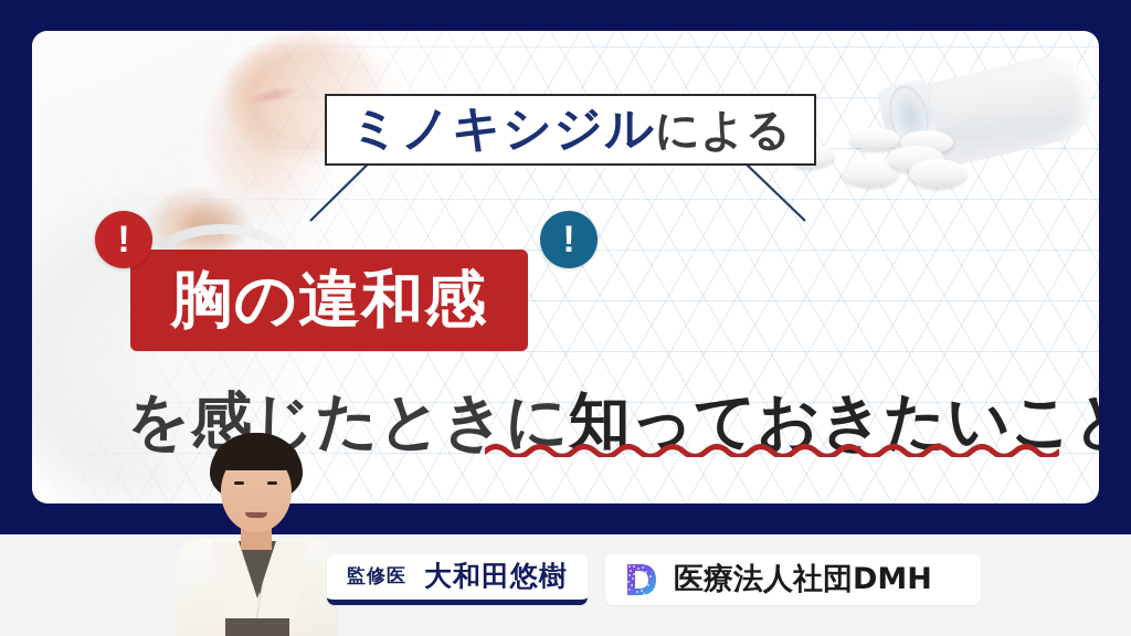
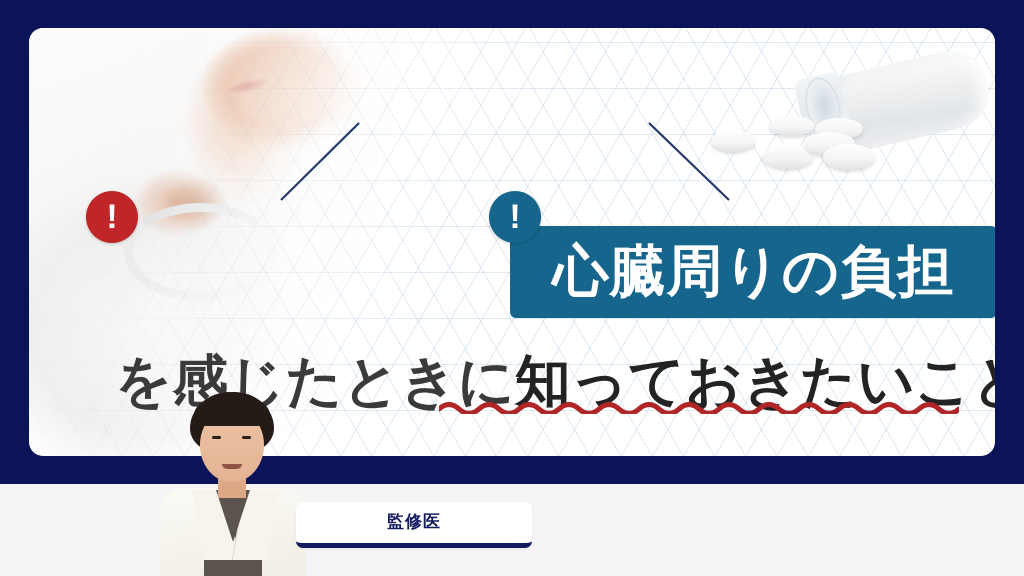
- ミノキシジル
- による
- 胸の違和感
  !
+ 心臓周りの負担
  !
  を感じたときに
  知っておきたいこ
  監修医
- 大和田悠樹
- 医療法人社団DMH
